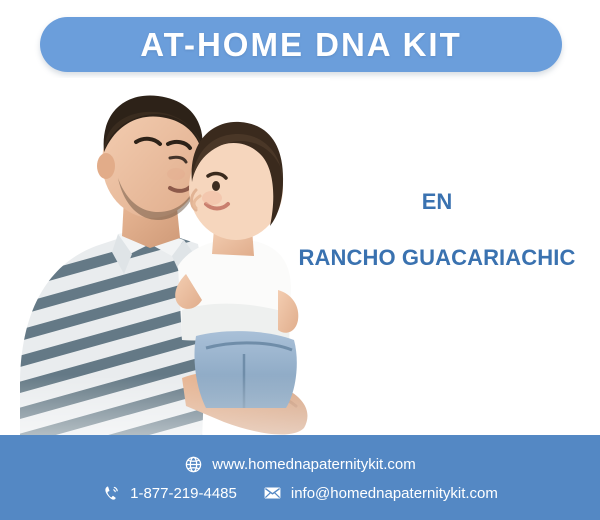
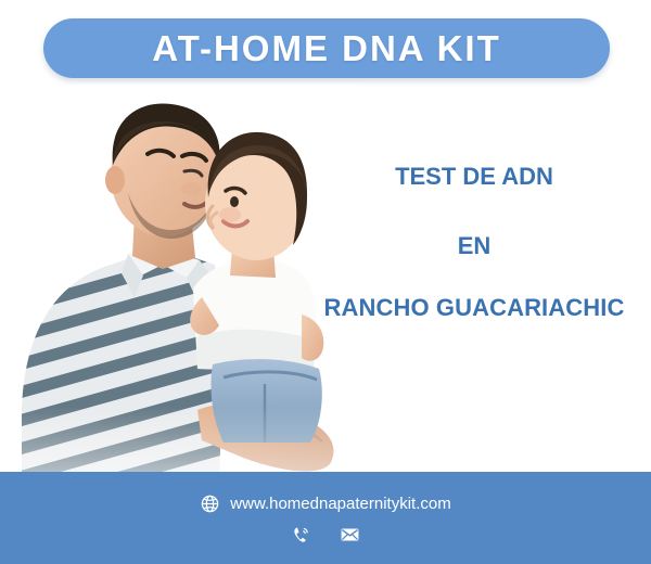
  AT-HOME DNA KIT
+ TEST DE ADN
  EN
  RANCHO GUACARIACHIC
  www.homednapaternitykit.com
- 1-877-219-4485
- info@homednapaternitykit.com
